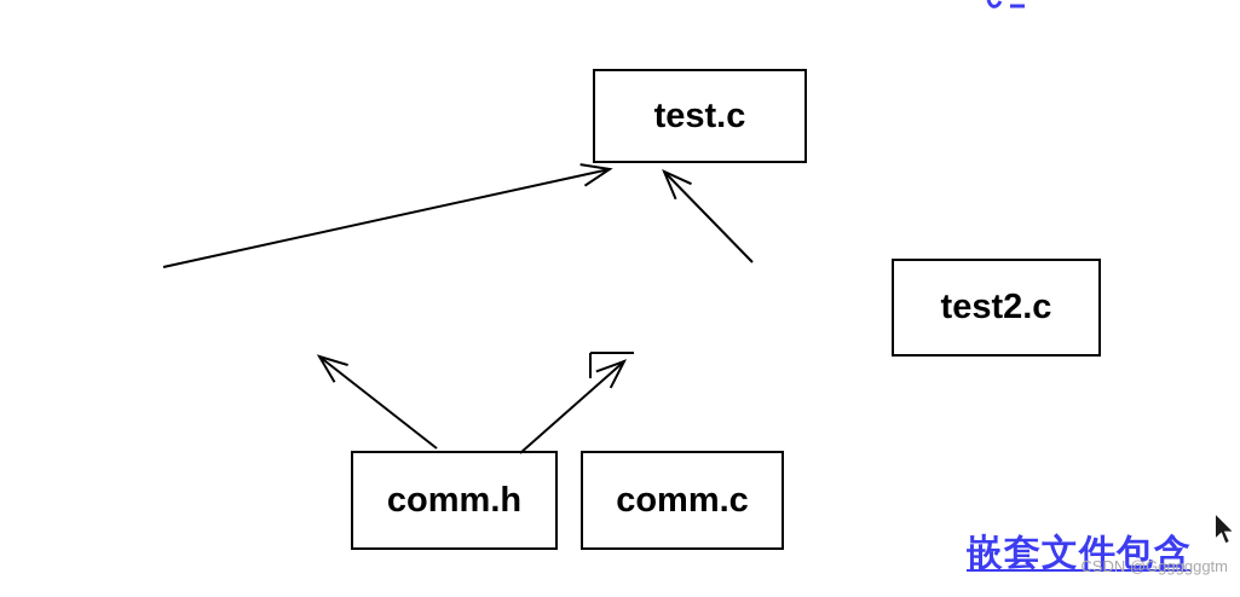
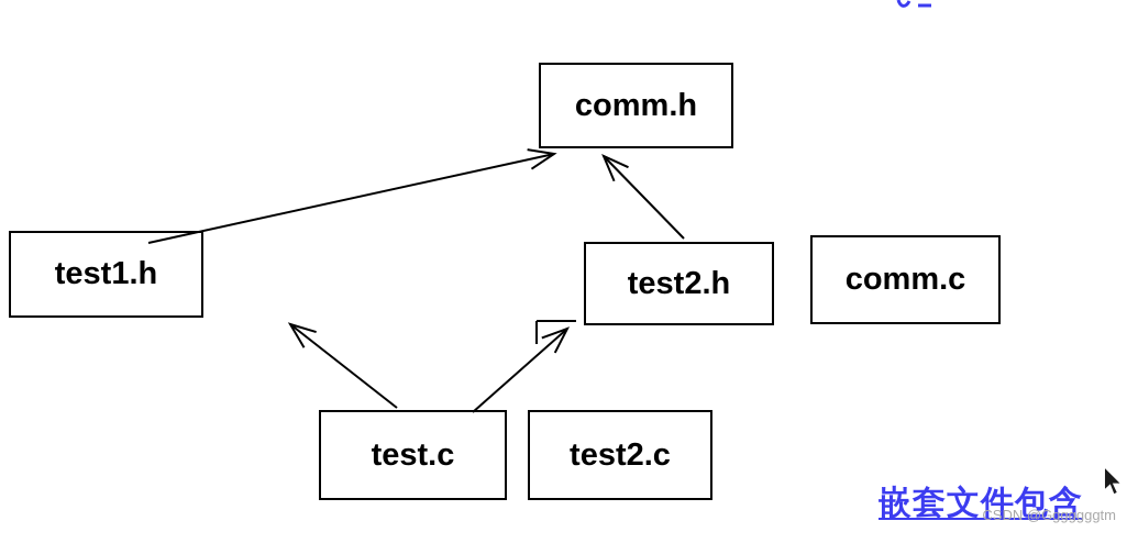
- test.c
+ comm.h
+ test1.h
+ test2.h
- test2.c
+ comm.c
- comm.h
+ test.c
- comm.c
+ test2.c
  嵌套文件包含
  CSDN @Gggggggtm
